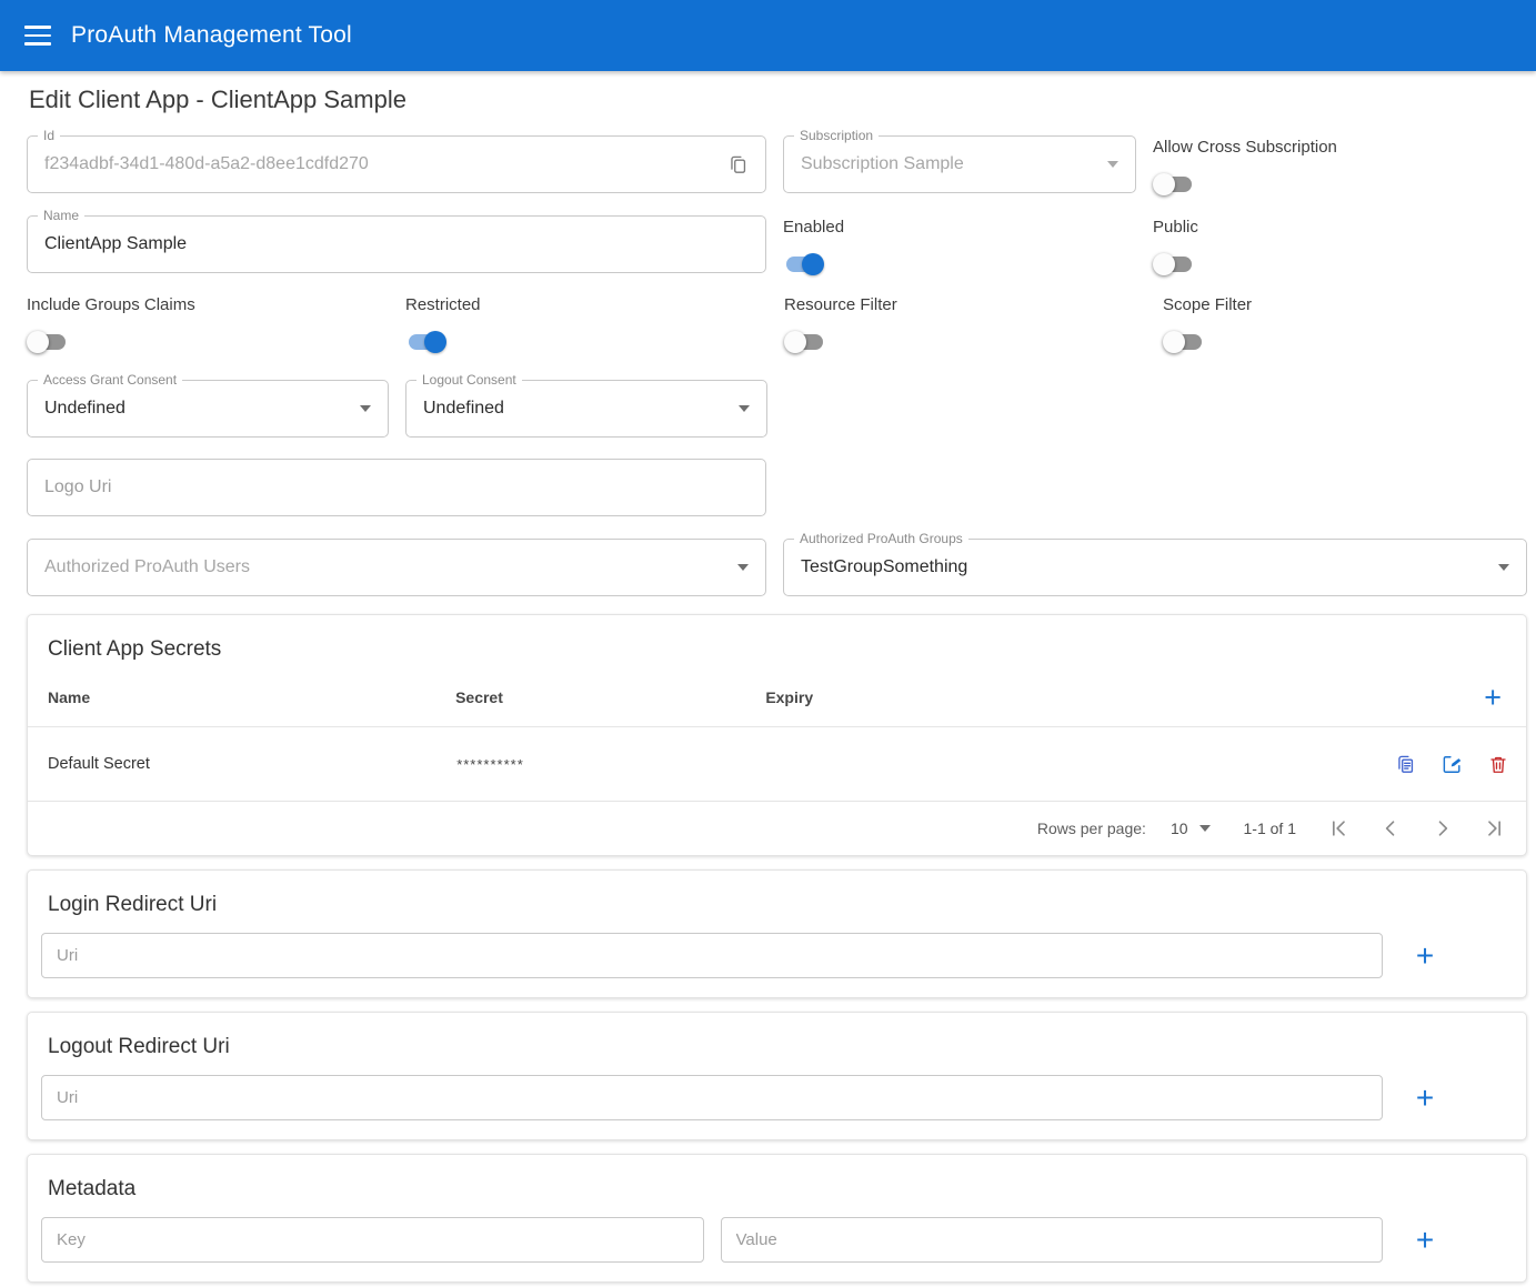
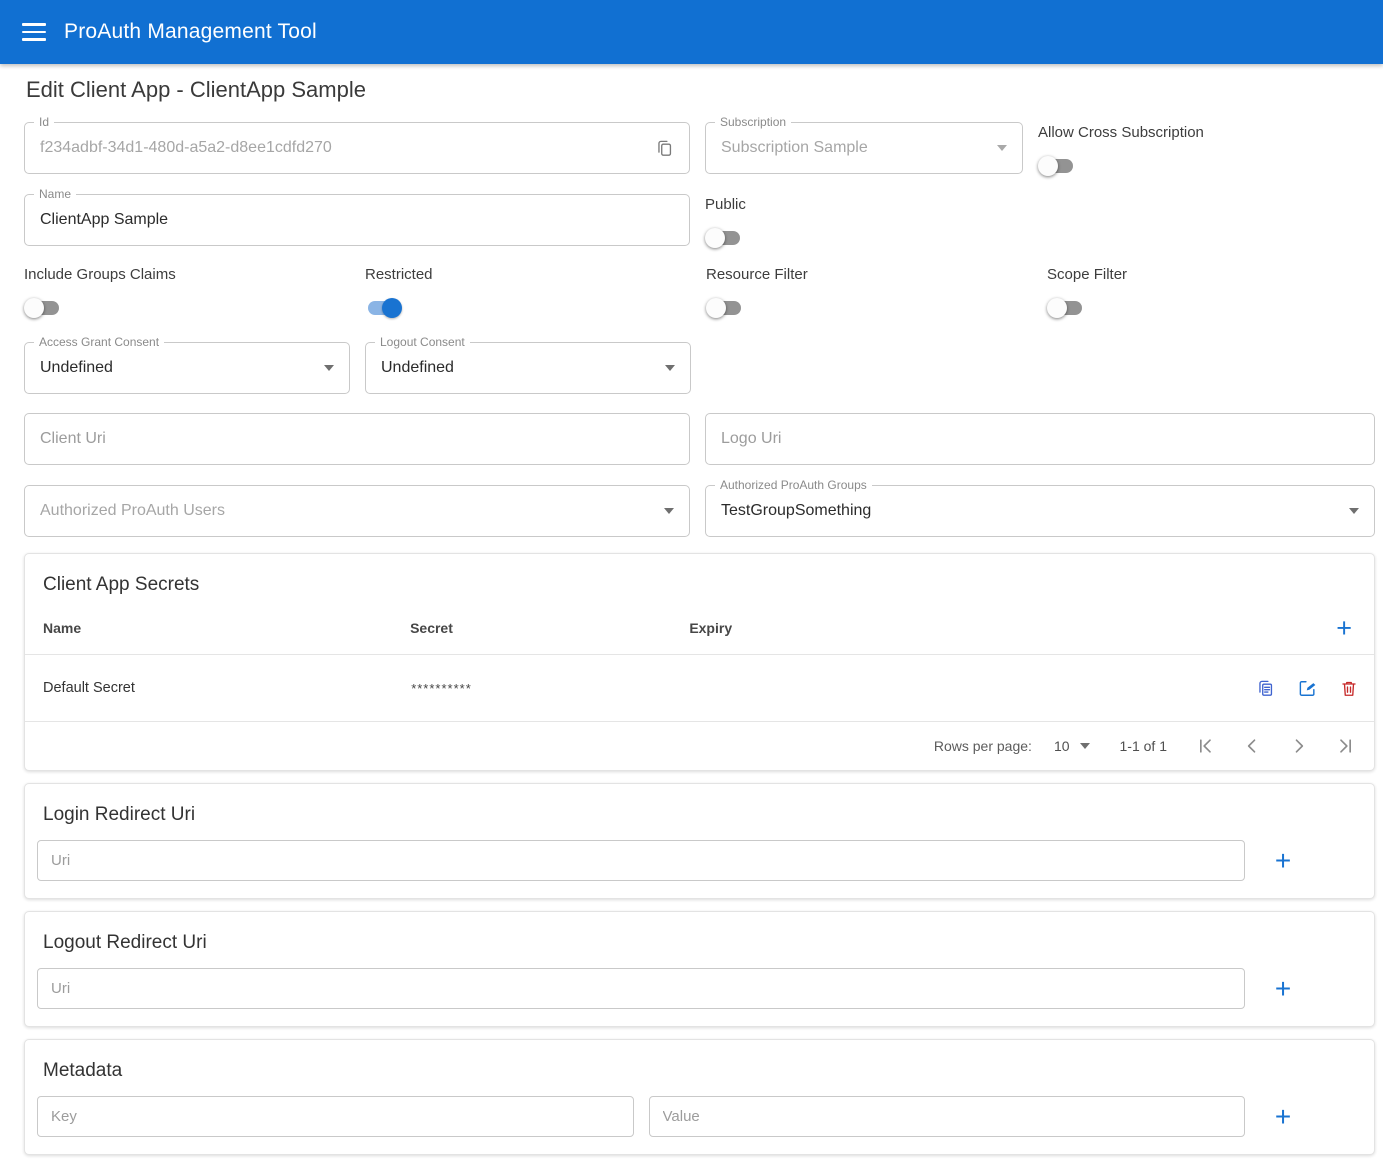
  ProAuth Management Tool
  Edit Client App - ClientApp Sample
  Id
  f234adbf-34d1-480d-a5a2-d8ee1cdfd270
  Subscription
  Subscription Sample
  Allow Cross Subscription
  Name
  ClientApp Sample
- Enabled
  Public
  Include Groups Claims
  Restricted
  Resource Filter
  Scope Filter
  Access Grant Consent
  Undefined
  Logout Consent
  Undefined
+ Client Uri
  Logo Uri
  Authorized ProAuth Users
  Authorized ProAuth Groups
  TestGroupSomething
  Client App Secrets
  Name
  Secret
  Expiry
  +
  Default Secret
  **********
  Rows per page:
  10
  1-1 of 1
  Login Redirect Uri
  Uri
  +
  Logout Redirect Uri
  Uri
  +
  Metadata
  Key
  Value
  +
